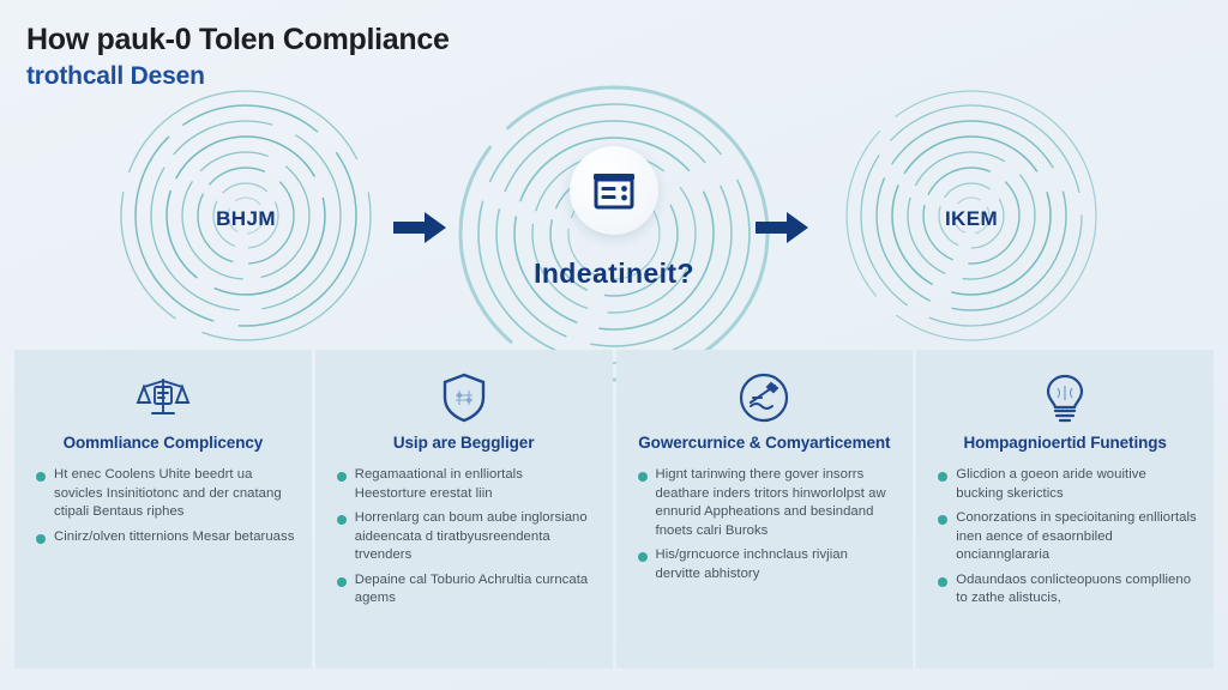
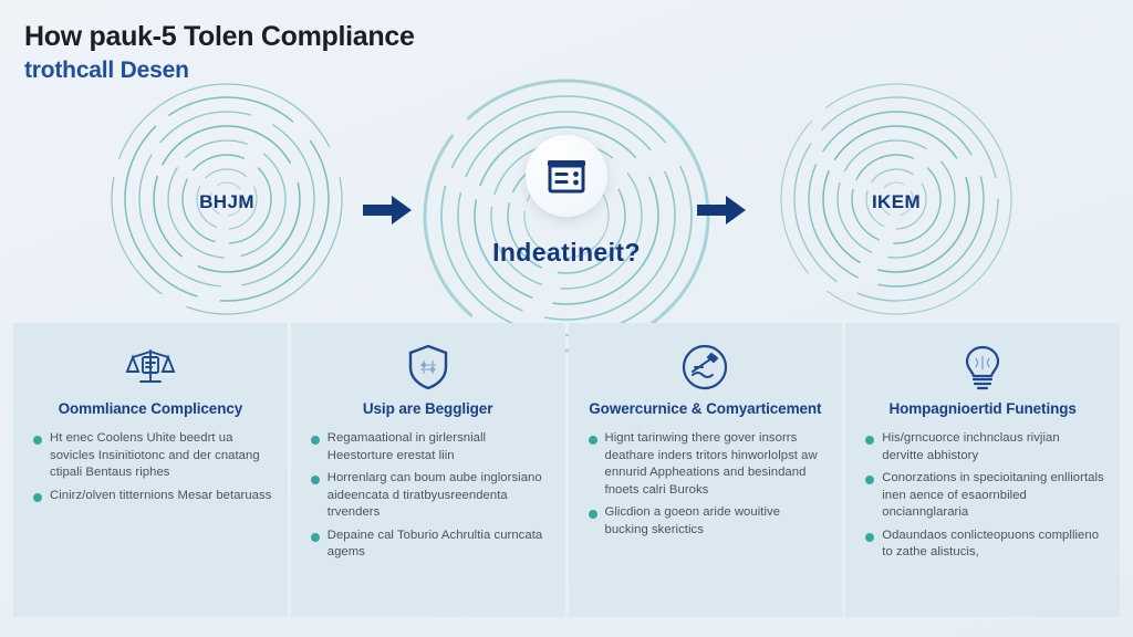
- How pauk-0 Tolen Compliance
+ How pauk-5 Tolen Compliance
  trothcall Desen
  BHJM
  Indeatineit?
  IKEM
  Oommliance Complicency
  Ht enec Coolens Uhite beedrt ua sovicles Insinitiotonc and der cnatang ctipali Bentaus riphes
  Cinirz/olven titternions Mesar betaruass
  Usip are Beggliger
- Regamaational in enlliortals Heestorture erestat liin
+ Regamaational in girlersniall Heestorture erestat liin
  Horrenlarg can boum aube inglorsiano aideencata d tiratbyusreendenta trvenders
  Depaine cal Toburio Achrultia curncata agems
  Gowercurnice & Comyarticement
  Hignt tarinwing there gover insorrs deathare inders tritors hinworlolpst aw ennurid Appheations and besindand fnoets calri Buroks
- His/grncuorce inchnclaus rivjian dervitte abhistory
+ Glicdion a goeon aride wouitive bucking skerictics
  Hompagnioertid Funetings
- Glicdion a goeon aride wouitive bucking skerictics
+ His/grncuorce inchnclaus rivjian dervitte abhistory
  Conorzations in specioitaning enlliortals inen aence of esaornbiled onciannglararia
  Odaundaos conlicteopuons compllieno to zathe alistucis,
